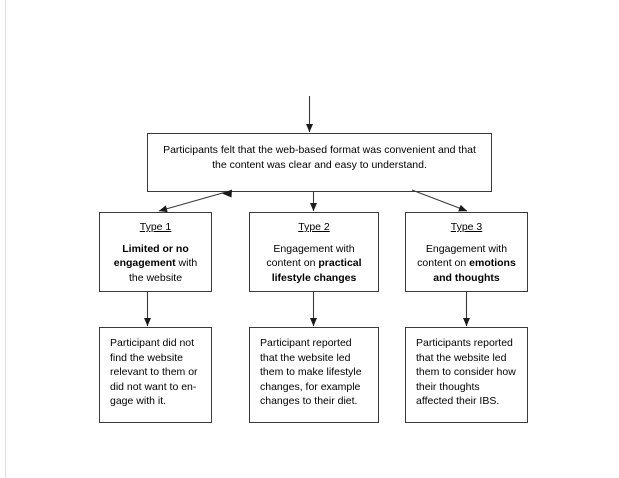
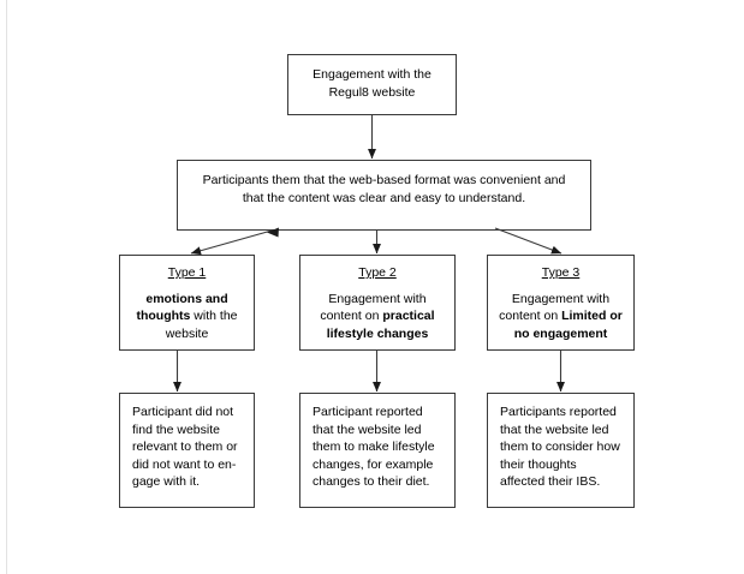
+ Engagement with the Regul8 website
- Participants felt that the web-based format was convenient and that the content was clear and easy to understand.
+ Participants them that the web-based format was convenient and that the content was clear and easy to understand.
  Type 1
- Limited or no engagement with the website
+ emotions and thoughts with the website
  Type 2
  Engagement with content on practical lifestyle changes
  Type 3
- Engagement with content on emotions and thoughts
+ Engagement with content on Limited or no engagement
  Participant did not find the website relevant to them or did not want to en-gage with it.
  Participant reported that the website led them to make lifestyle changes, for example changes to their diet.
  Participants reported that the website led them to consider how their thoughts affected their IBS.
